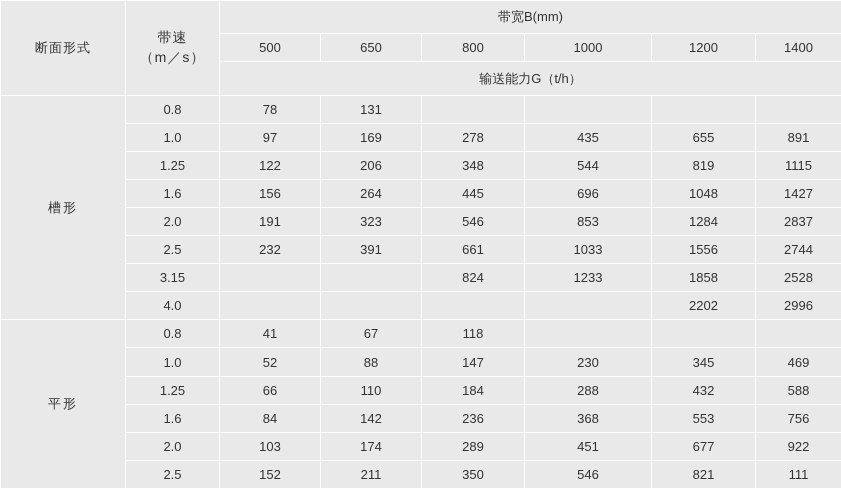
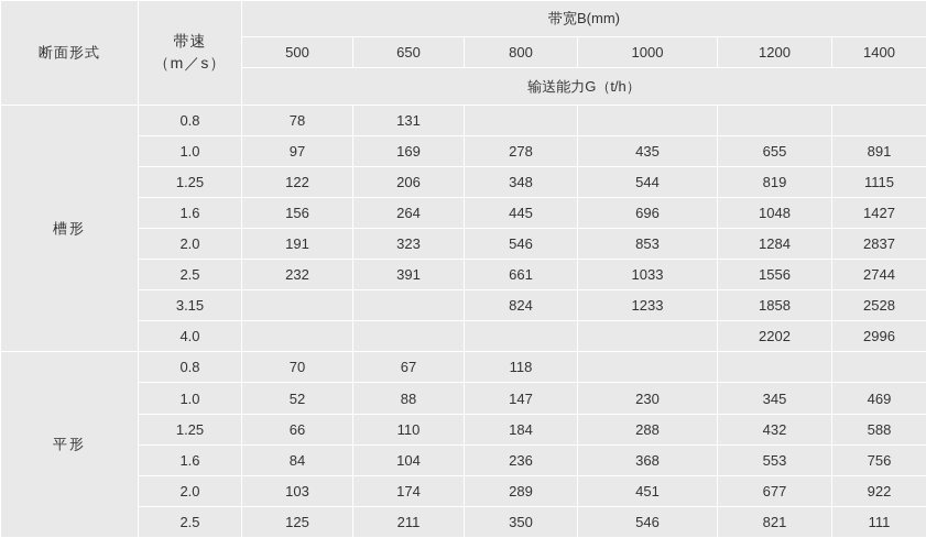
  断面形式	带速 （m／s）	带宽B(mm)
  500	650	800	1000	1200	1400
  输送能力G（t/h）
  槽形	0.8	78	131
  1.0	97	169	278	435	655	891
  1.25	122	206	348	544	819	1115
  1.6	156	264	445	696	1048	1427
  2.0	191	323	546	853	1284	2837
  2.5	232	391	661	1033	1556	2744
  3.15			824	1233	1858	2528
  4.0					2202	2996
- 平形	0.8	41	67	118
+ 平形	0.8	70	67	118
  1.0	52	88	147	230	345	469
  1.25	66	110	184	288	432	588
- 1.6	84	142	236	368	553	756
+ 1.6	84	104	236	368	553	756
  2.0	103	174	289	451	677	922
- 2.5	152	211	350	546	821	111
+ 2.5	125	211	350	546	821	111
